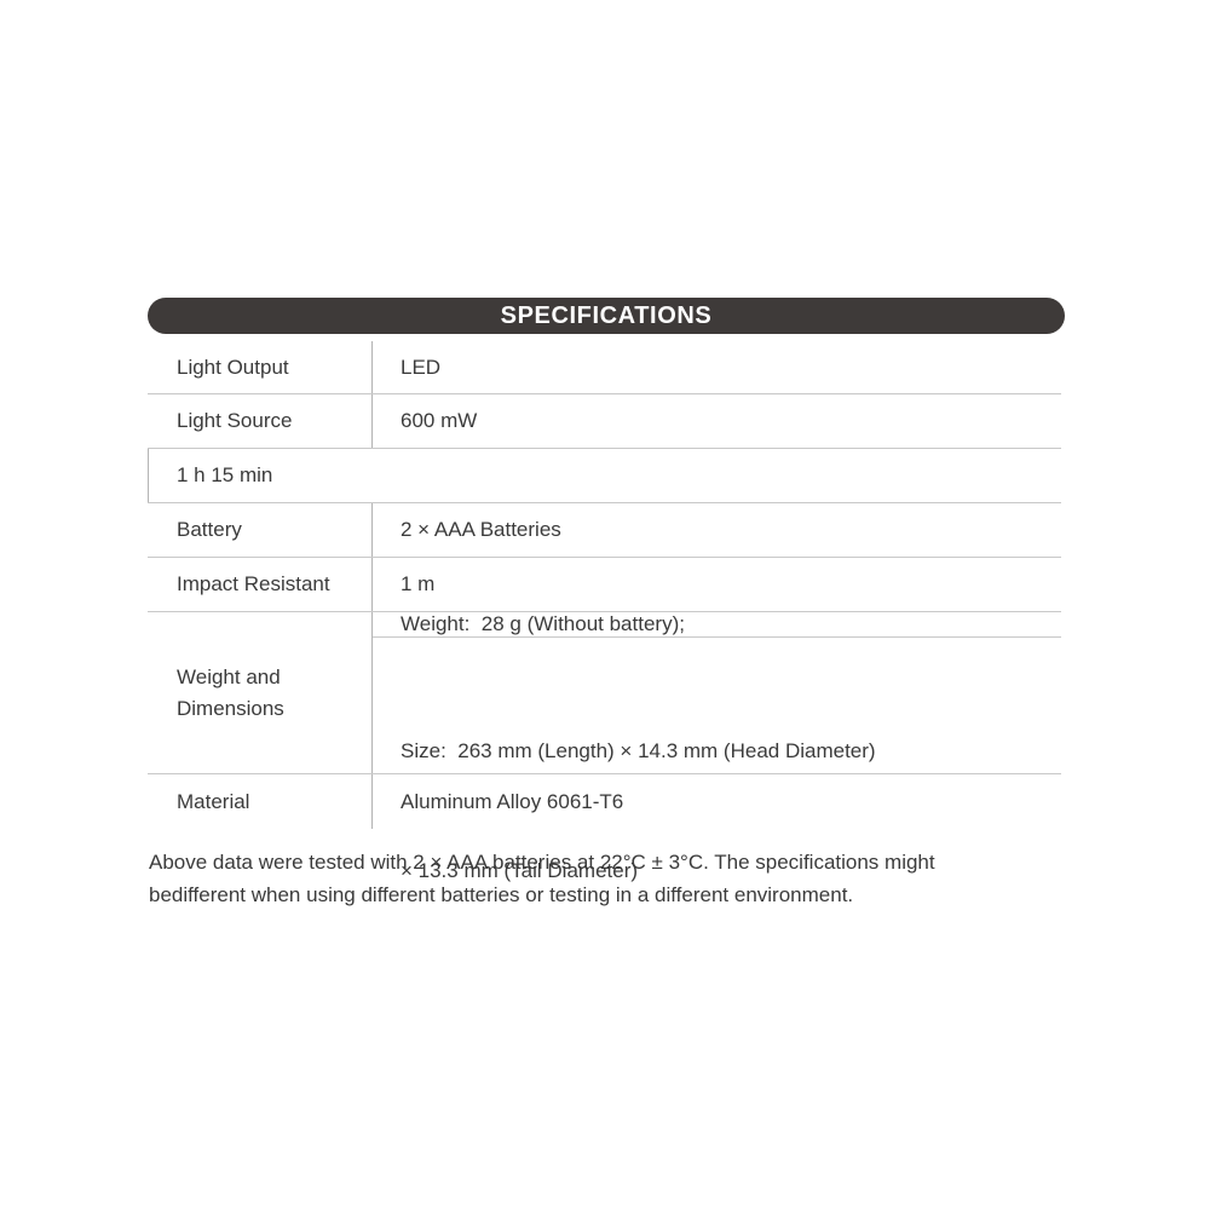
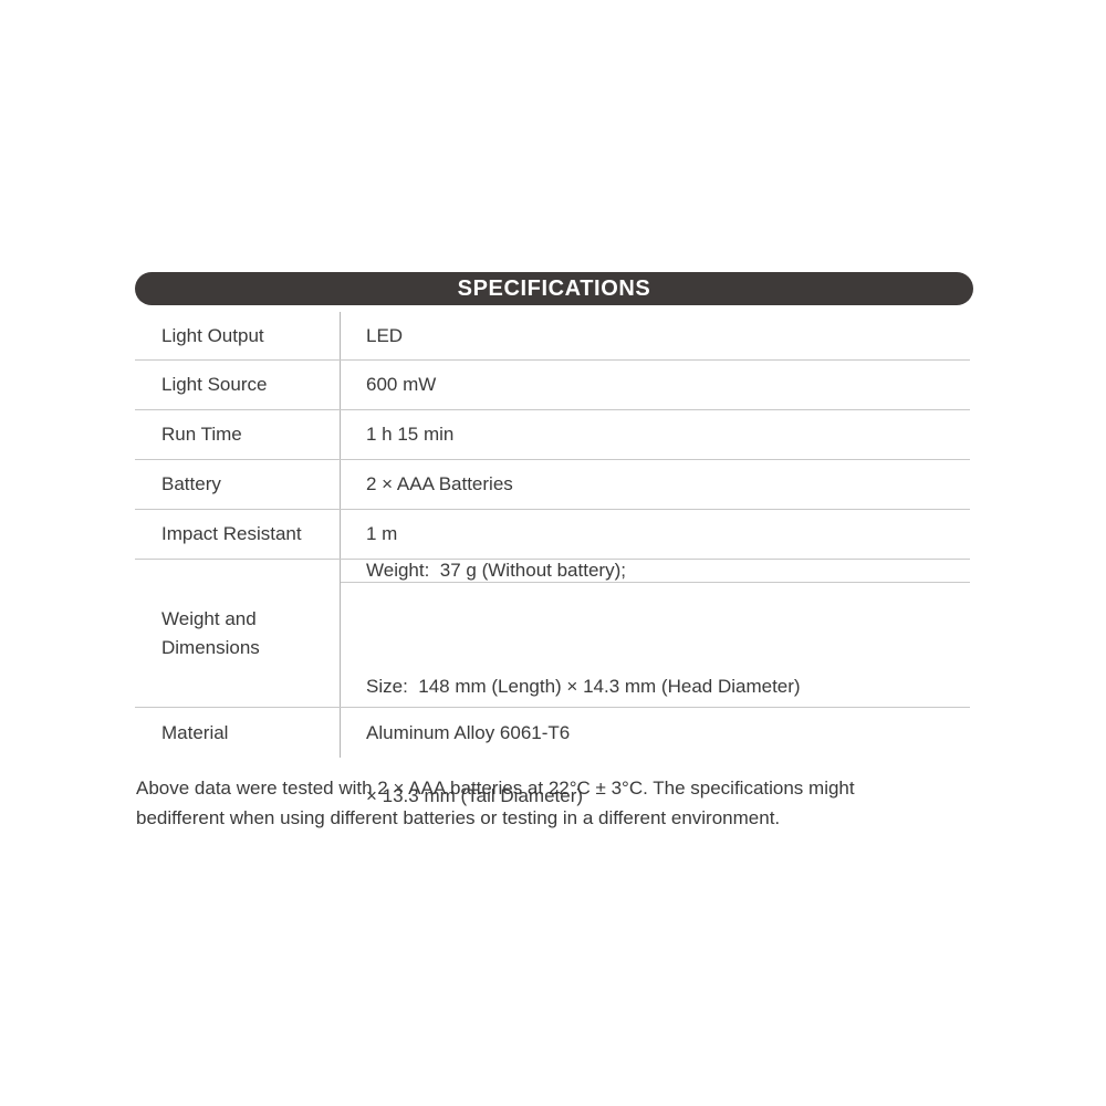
  SPECIFICATIONS
  Light Output
  LED
  Light Source
  600 mW
+ Run Time
  1 h 15 min
  Battery
  2 × AAA Batteries
  Impact Resistant
  1 m
  Weight and
  Dimensions
- Weight: 28 g (Without battery);
+ Weight: 37 g (Without battery);
- Size: 263 mm (Length) × 14.3 mm (Head Diameter)
+ Size: 148 mm (Length) × 14.3 mm (Head Diameter)
  × 13.3 mm (Tail Diameter)
  Material
  Aluminum Alloy 6061-T6
  Above data were tested with 2 × AAA batteries at 22°C ± 3°C. The specifications might
  bedifferent when using different batteries or testing in a different environment.
